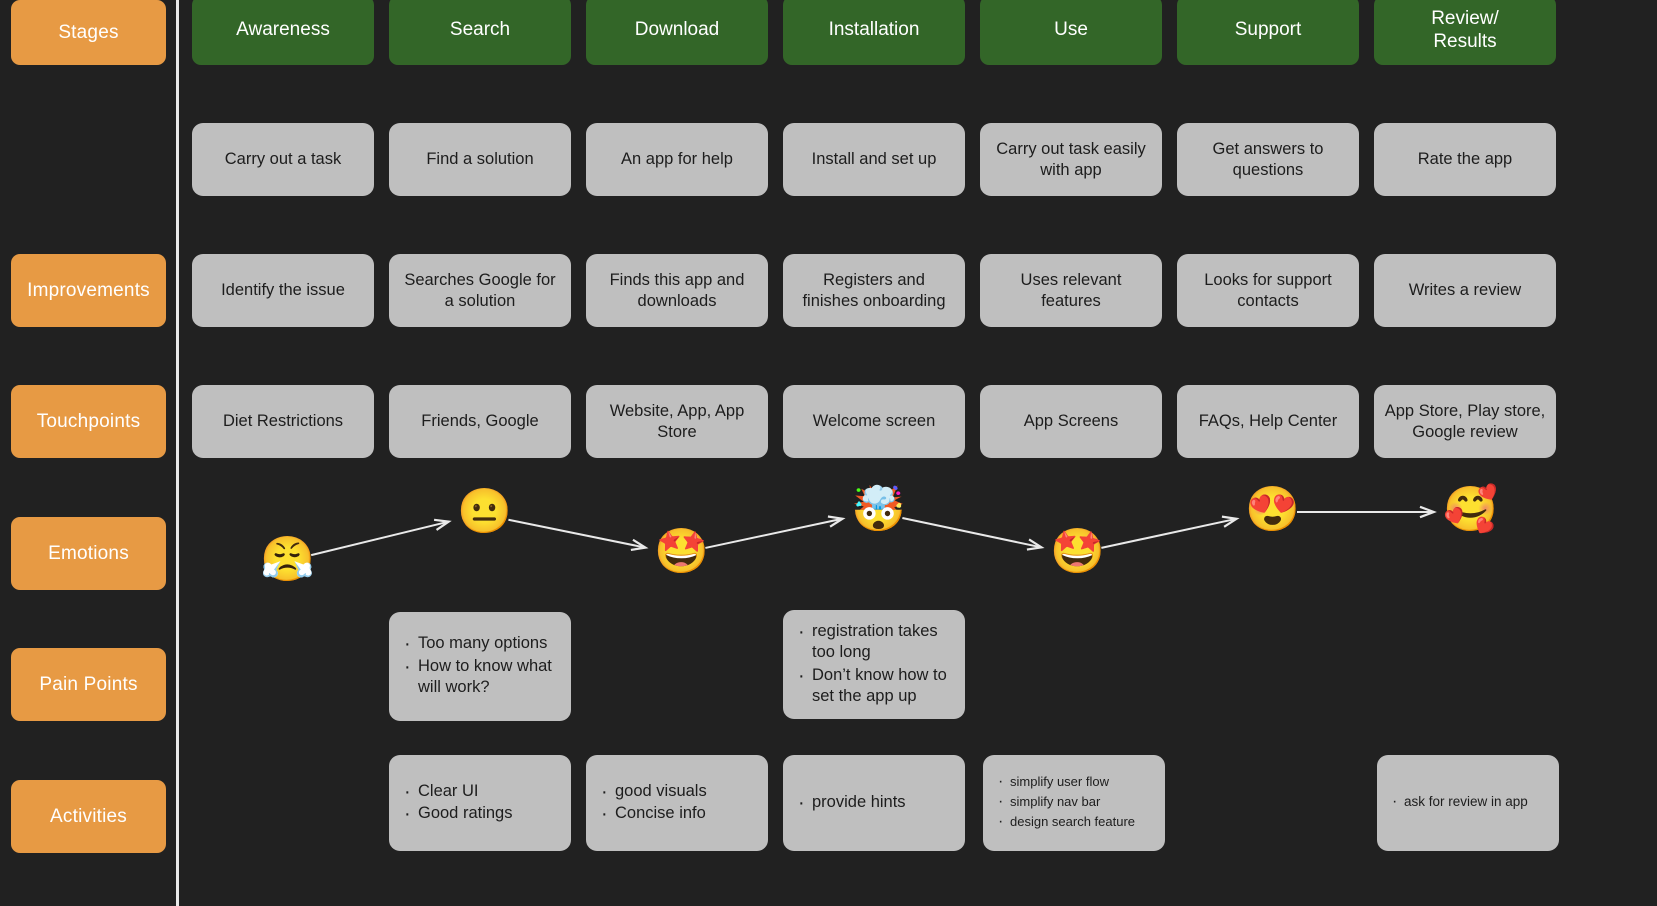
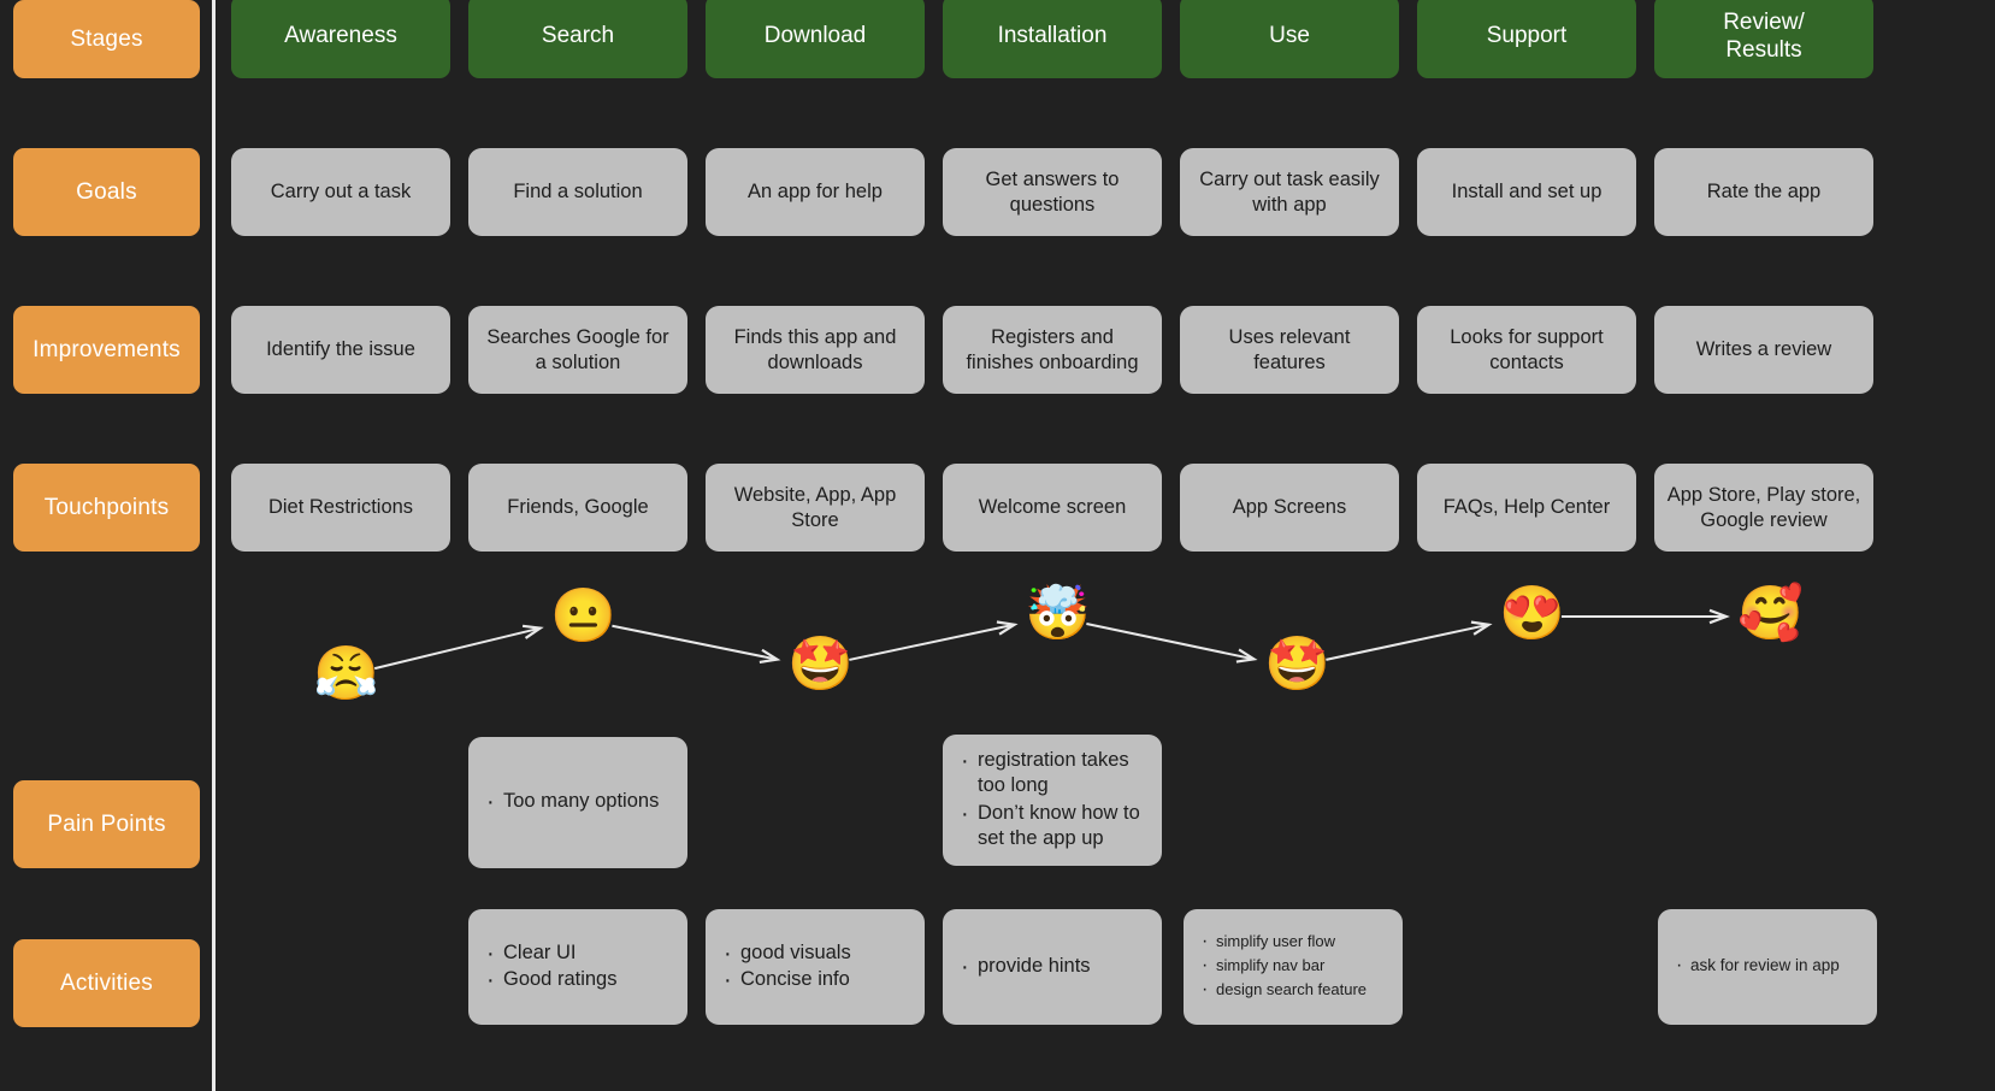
  Stages
+ Goals
  Improvements
  Touchpoints
- Emotions
  Pain Points
  Activities
  Awareness
  Search
  Download
  Installation
  Use
  Support
  Review/
  Results
  Carry out a task
  Find a solution
  An app for help
- Install and set up
+ Get answers to questions
  Carry out task easily with app
- Get answers to questions
+ Install and set up
  Rate the app
  Identify the issue
  Searches Google for a solution
  Finds this app and downloads
  Registers and finishes onboarding
  Uses relevant features
  Looks for support contacts
  Writes a review
  Diet Restrictions
  Friends, Google
  Website, App, App Store
  Welcome screen
  App Screens
  FAQs, Help Center
  App Store, Play store, Google review
  😤
  😐
  🤩
  🤯
  🤩
  😍
  🥰
  Too many options
- How to know what will work?
  registration takes too long
  Don’t know how to set the app up
  Clear UI
  Good ratings
  good visuals
  Concise info
  provide hints
  simplify user flow
  simplify nav bar
  design search feature
  ask for review in app
